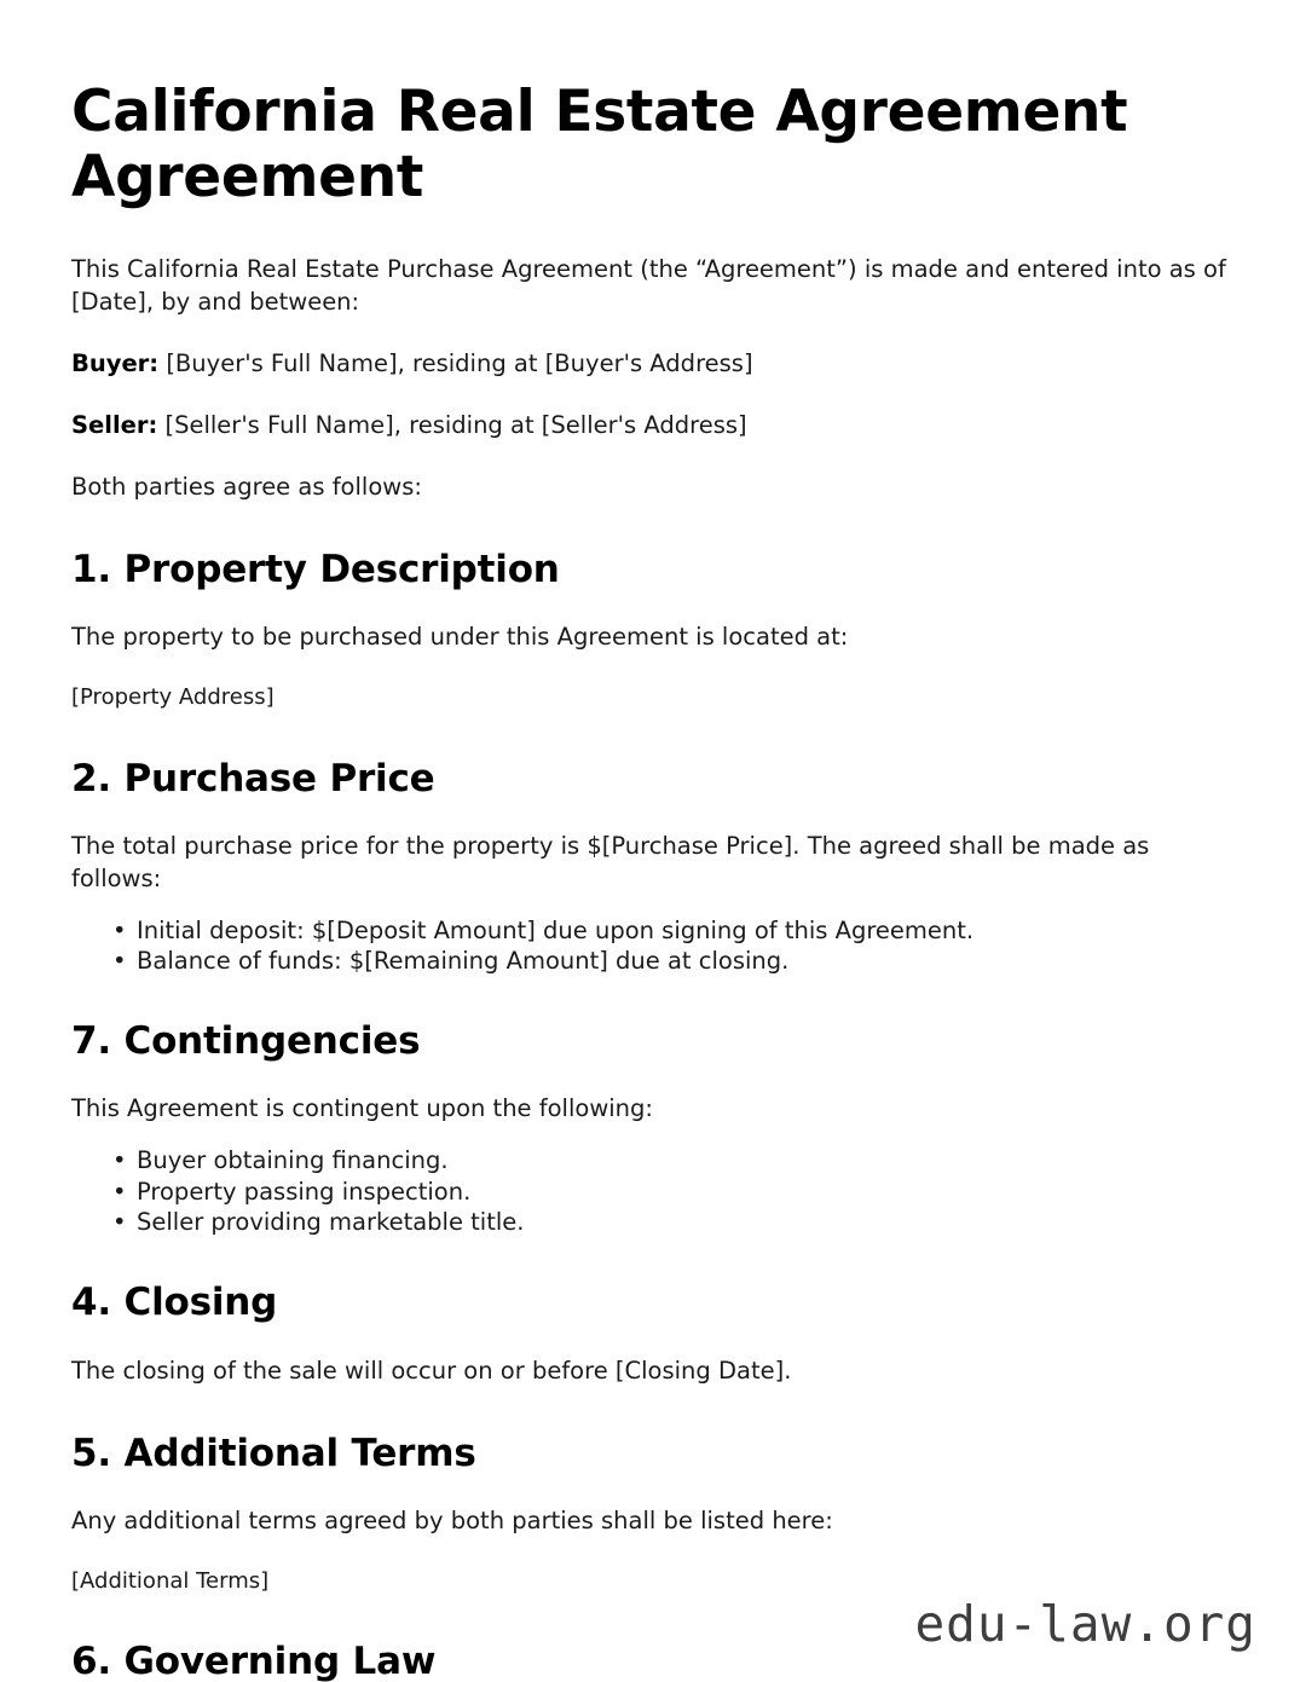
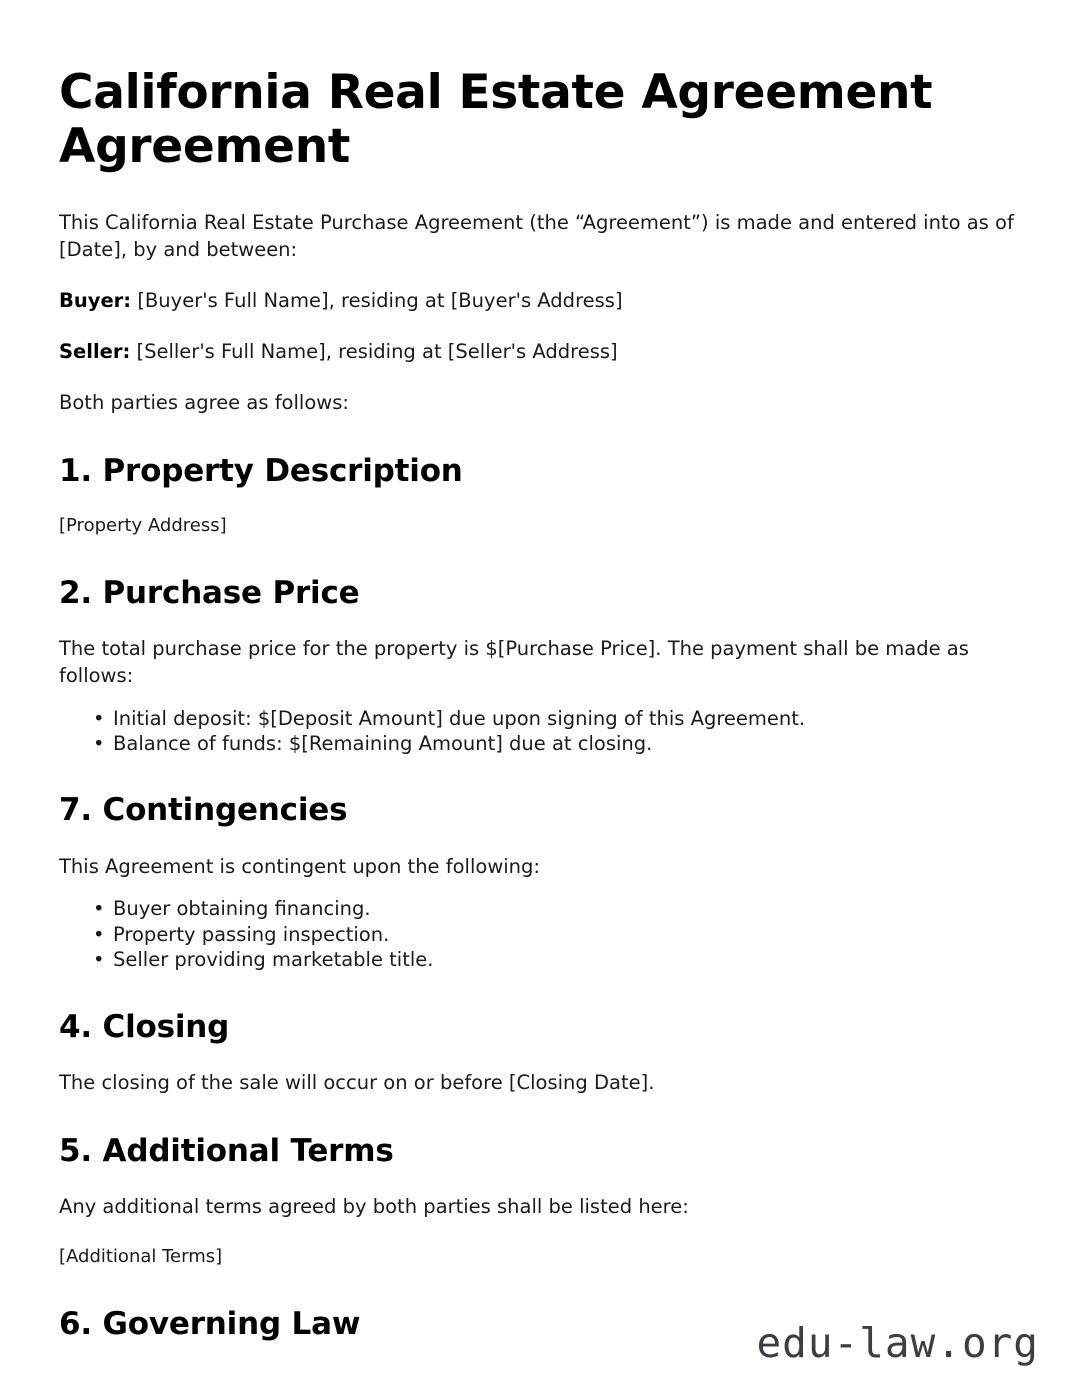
  California Real Estate Agreement Agreement
  This California Real Estate Purchase Agreement (the “Agreement”) is made and entered into as of [Date], by and between:
  Buyer: [Buyer's Full Name], residing at [Buyer's Address]
  Seller: [Seller's Full Name], residing at [Seller's Address]
  Both parties agree as follows:
  1. Property Description
- The property to be purchased under this Agreement is located at:
  [Property Address]
  2. Purchase Price
- The total purchase price for the property is $[Purchase Price]. The agreed shall be made as follows:
+ The total purchase price for the property is $[Purchase Price]. The payment shall be made as follows:
  Initial deposit: $[Deposit Amount] due upon signing of this Agreement.
  Balance of funds: $[Remaining Amount] due at closing.
  7. Contingencies
  This Agreement is contingent upon the following:
  Buyer obtaining financing.
  Property passing inspection.
  Seller providing marketable title.
  4. Closing
  The closing of the sale will occur on or before [Closing Date].
  5. Additional Terms
  Any additional terms agreed by both parties shall be listed here:
  [Additional Terms]
  6. Governing Law
  edu-law.org
